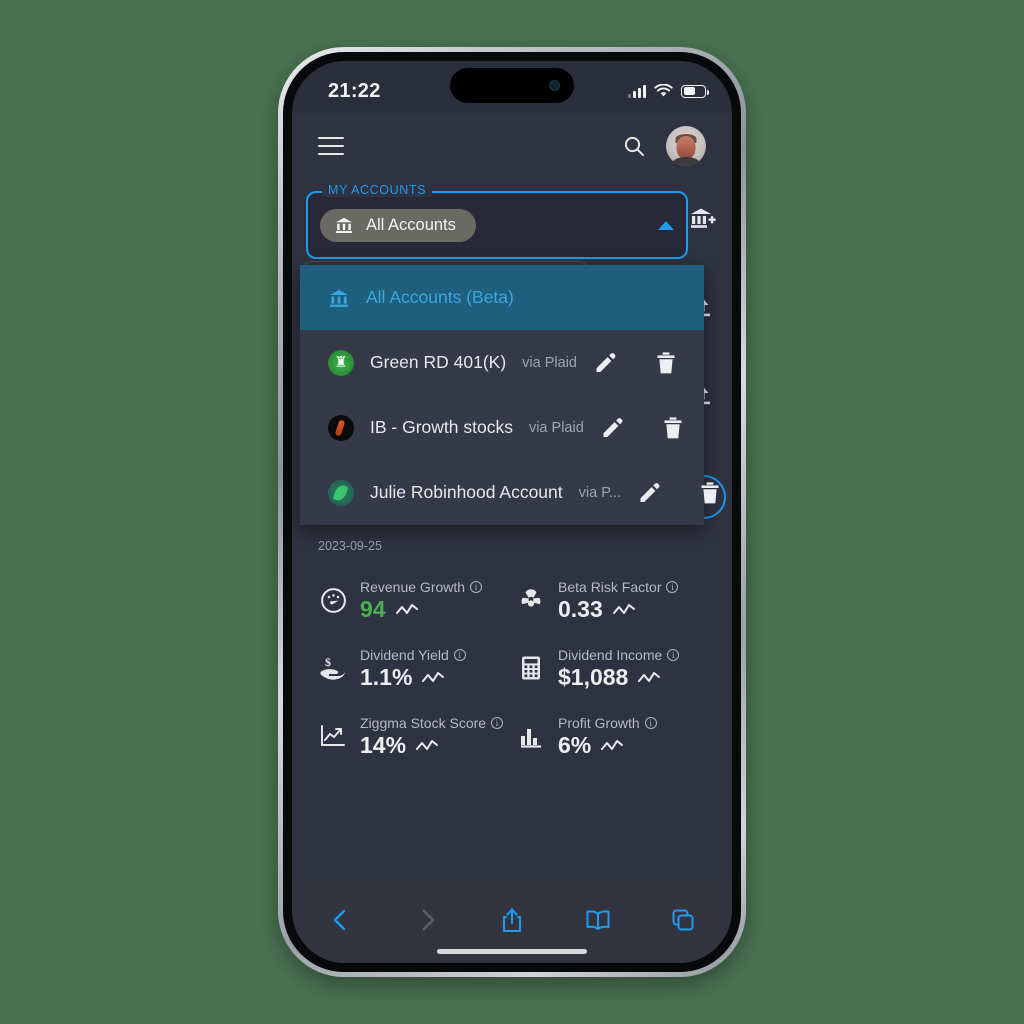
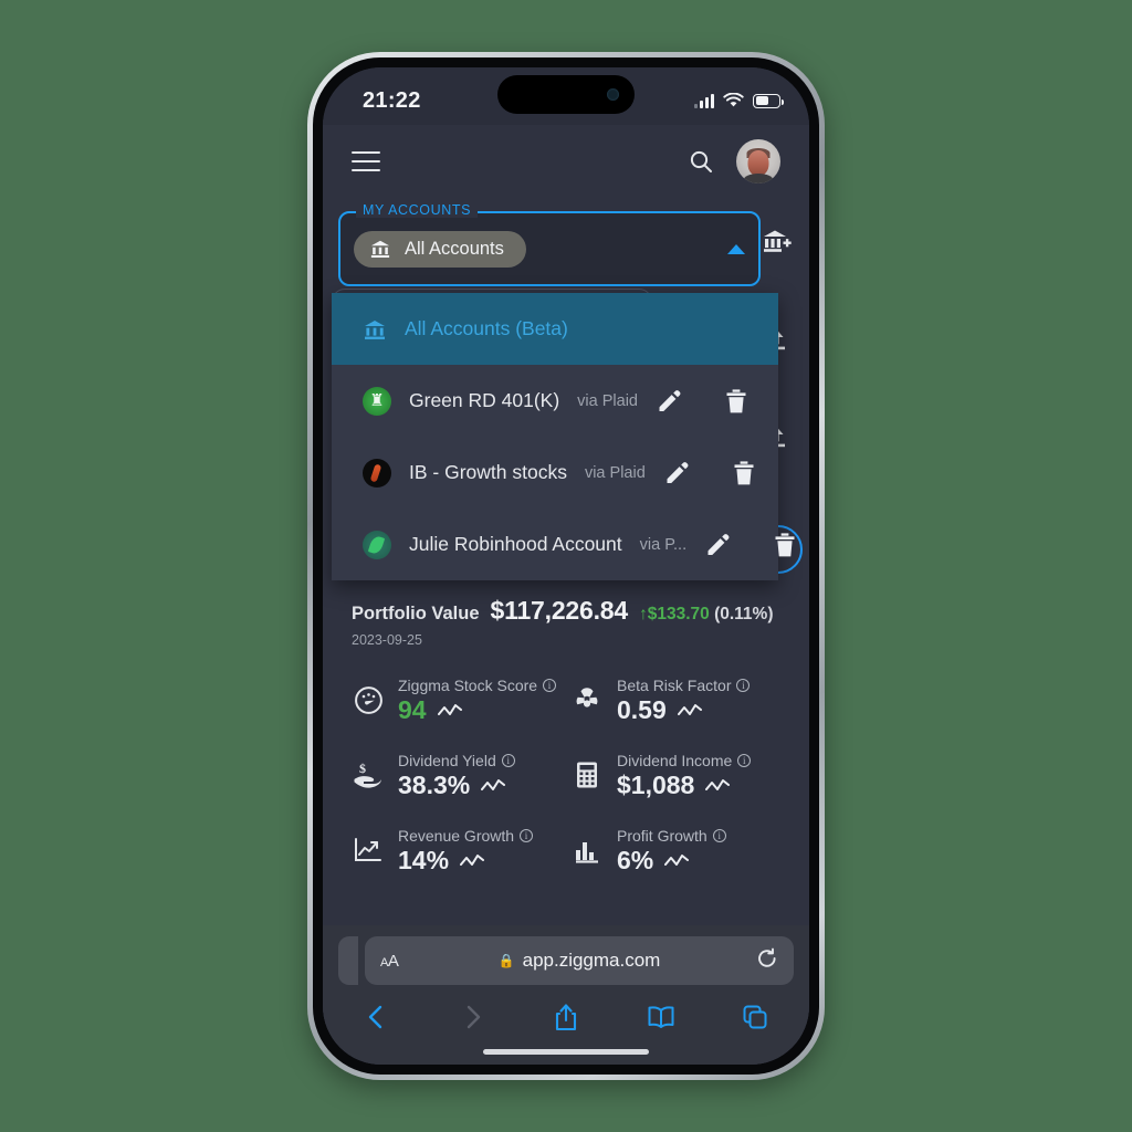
  21:22
  MY ACCOUNTS
  All Accounts
  All Accounts (Beta)
  Green RD 401(K)
  via Plaid
  IB - Growth stocks
  via Plaid
  Julie Robinhood Account
  via P...
+ Portfolio Value
+ $117,226.84
+ ↑$133.70 (0.11%)
  2023-09-25
- Revenue Growth
+ Ziggma Stock Score
  i
  94
  Beta Risk Factor
  i
- 0.33
+ 0.59
  $
  Dividend Yield
  i
- 1.1%
+ 38.3%
  Dividend Income
  i
  $1,088
- Ziggma Stock Score
+ Revenue Growth
  i
  14%
  Profit Growth
  i
  6%
+ AA
+ 🔒
+ app.ziggma.com
